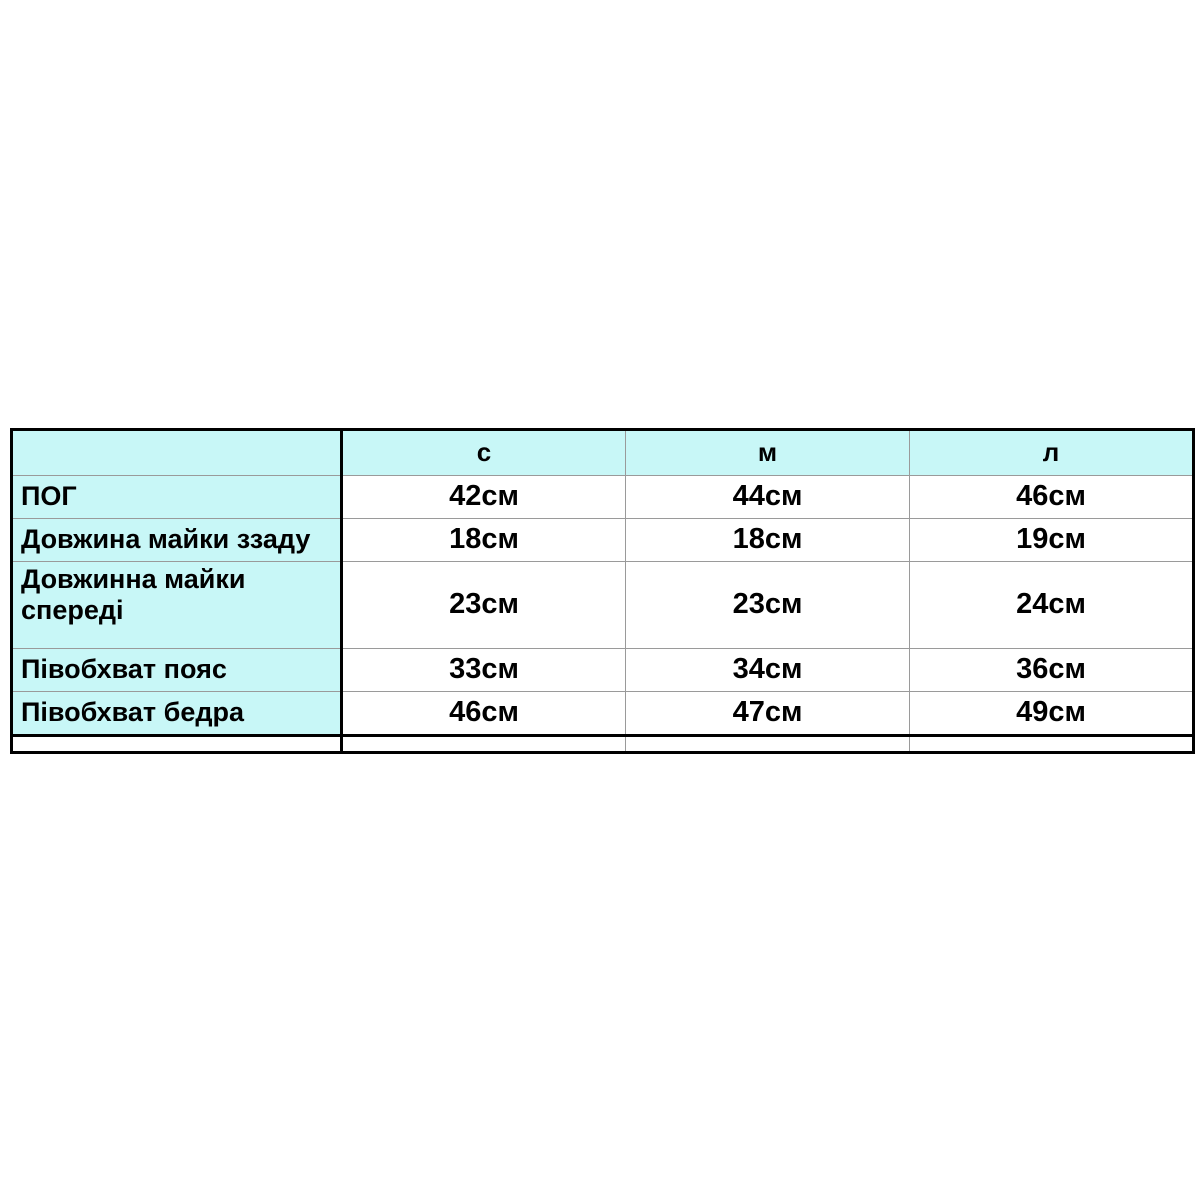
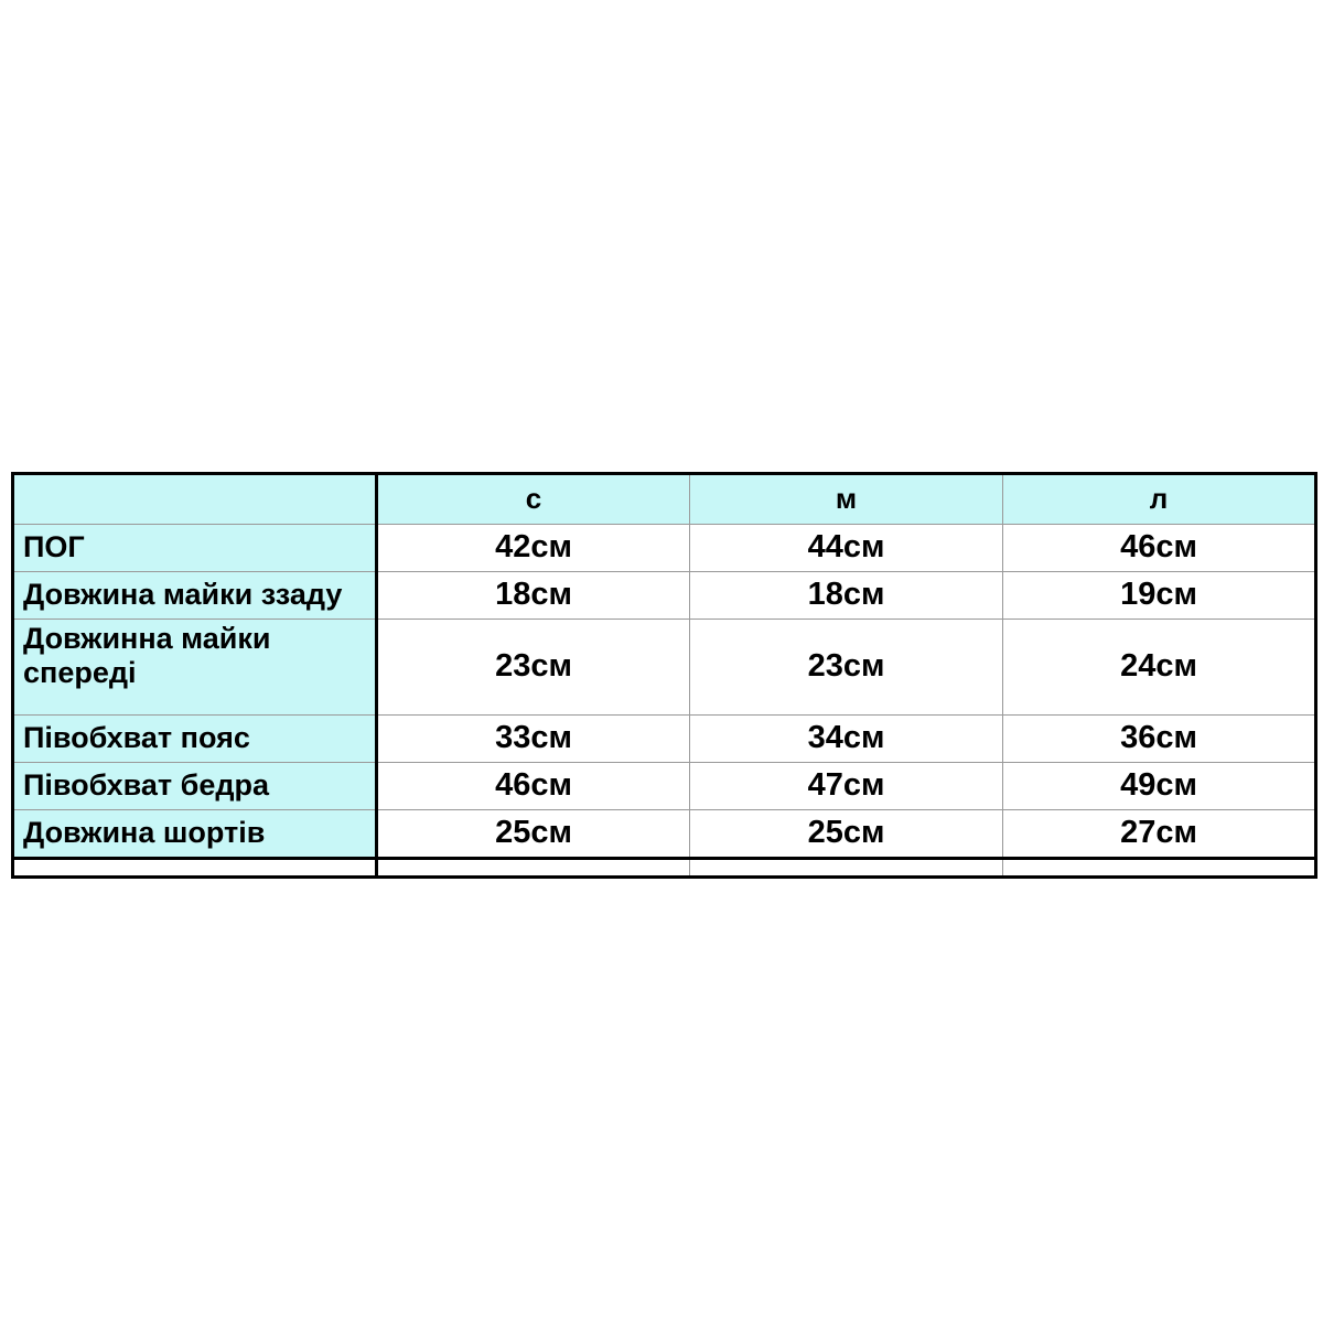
  	с	м	л
  ПОГ	42см	44см	46см
  Довжина майки ззаду	18см	18см	19см
  Довжинна майки спереді	23см	23см	24см
  Півобхват пояс	33см	34см	36см
  Півобхват бедра	46см	47см	49см
+ Довжина шортів	25см	25см	27см
